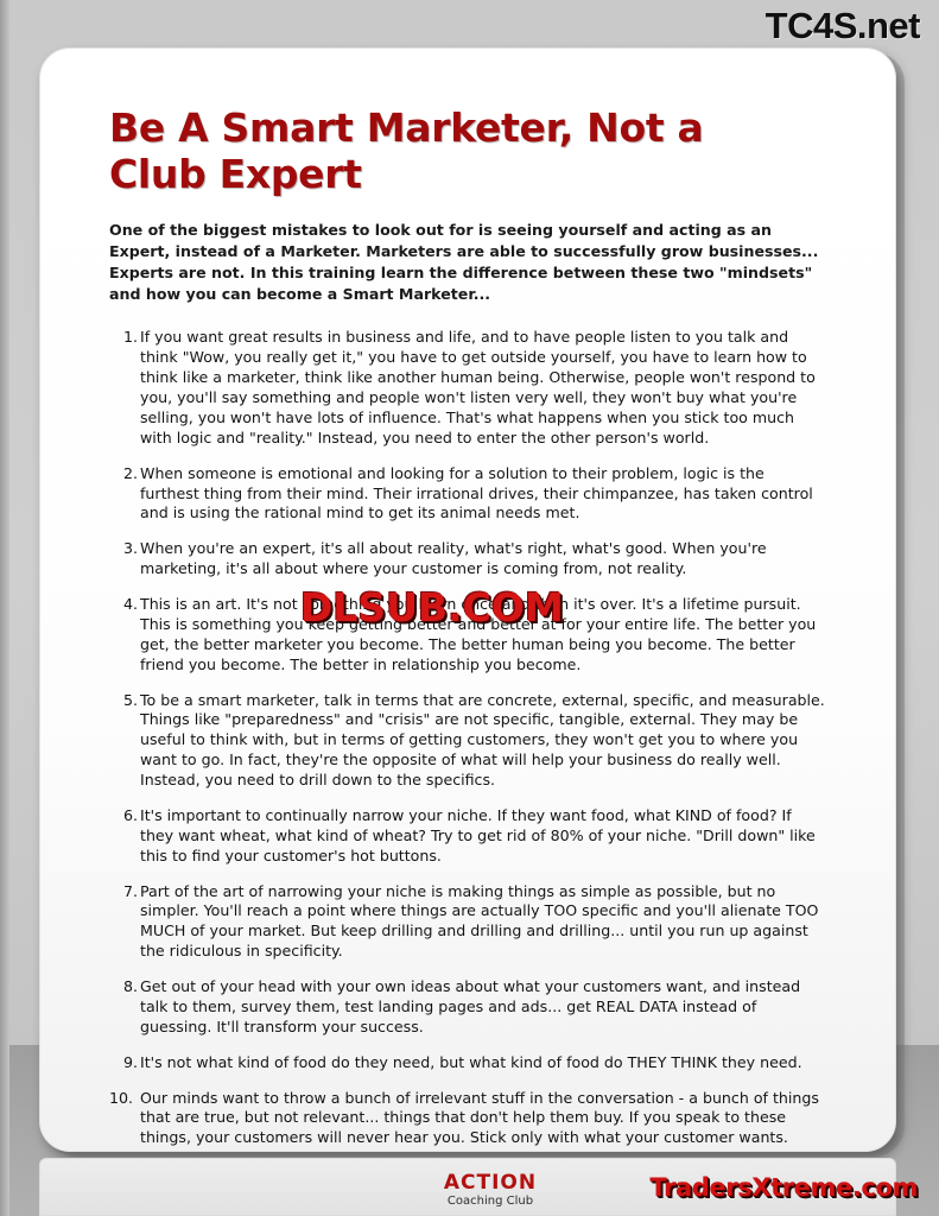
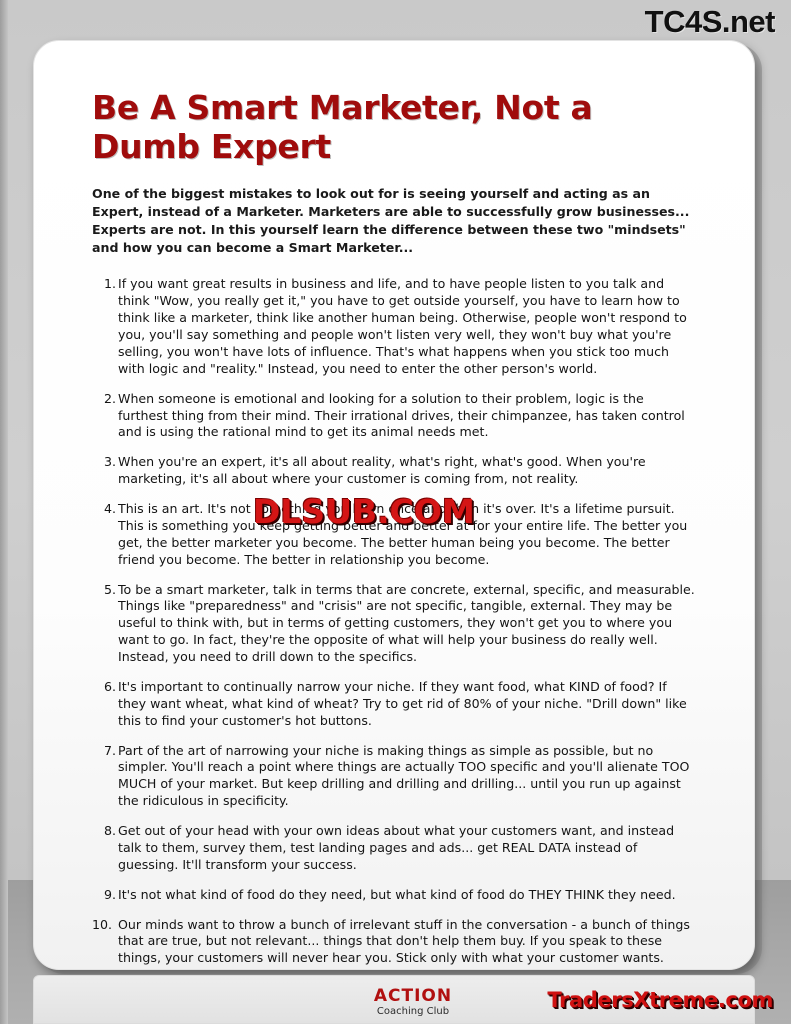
  TC4S.net
- Be A Smart Marketer, Not a Club Expert
+ Be A Smart Marketer, Not a Dumb Expert
- One of the biggest mistakes to look out for is seeing yourself and acting as an Expert, instead of a Marketer. Marketers are able to successfully grow businesses... Experts are not. In this training learn the difference between these two "mindsets" and how you can become a Smart Marketer...
+ One of the biggest mistakes to look out for is seeing yourself and acting as an Expert, instead of a Marketer. Marketers are able to successfully grow businesses... Experts are not. In this yourself learn the difference between these two "mindsets" and how you can become a Smart Marketer...
  1.
  If you want great results in business and life, and to have people listen to you talk and think "Wow, you really get it," you have to get outside yourself, you have to learn how to think like a marketer, think like another human being. Otherwise, people won't respond to you, you'll say something and people won't listen very well, they won't buy what you're selling, you won't have lots of influence. That's what happens when you stick too much with logic and "reality." Instead, you need to enter the other person's world.
  2.
  When someone is emotional and looking for a solution to their problem, logic is the furthest thing from their mind. Their irrational drives, their chimpanzee, has taken control and is using the rational mind to get its animal needs met.
  3.
  When you're an expert, it's all about reality, what's right, what's good. When you're marketing, it's all about where your customer is coming from, not reality.
  4.
  This is an art. It's not something you learn once and then it's over. It's a lifetime pursuit. This is something you keep getting better and better at for your entire life. The better you get, the better marketer you become. The better human being you become. The better friend you become. The better in relationship you become.
  5.
  To be a smart marketer, talk in terms that are concrete, external, specific, and measurable. Things like "preparedness" and "crisis" are not specific, tangible, external. They may be useful to think with, but in terms of getting customers, they won't get you to where you want to go. In fact, they're the opposite of what will help your business do really well. Instead, you need to drill down to the specifics.
  6.
  It's important to continually narrow your niche. If they want food, what KIND of food? If they want wheat, what kind of wheat? Try to get rid of 80% of your niche. "Drill down" like this to find your customer's hot buttons.
  7.
  Part of the art of narrowing your niche is making things as simple as possible, but no simpler. You'll reach a point where things are actually TOO specific and you'll alienate TOO MUCH of your market. But keep drilling and drilling and drilling... until you run up against the ridiculous in specificity.
  8.
  Get out of your head with your own ideas about what your customers want, and instead talk to them, survey them, test landing pages and ads... get REAL DATA instead of guessing. It'll transform your success.
  9.
  It's not what kind of food do they need, but what kind of food do THEY THINK they need.
  10.
  Our minds want to throw a bunch of irrelevant stuff in the conversation - a bunch of things that are true, but not relevant... things that don't help them buy. If you speak to these things, your customers will never hear you. Stick only with what your customer wants.
  DLSUB.COM
  ACTION
  Coaching Club
  TradersXtreme.com
